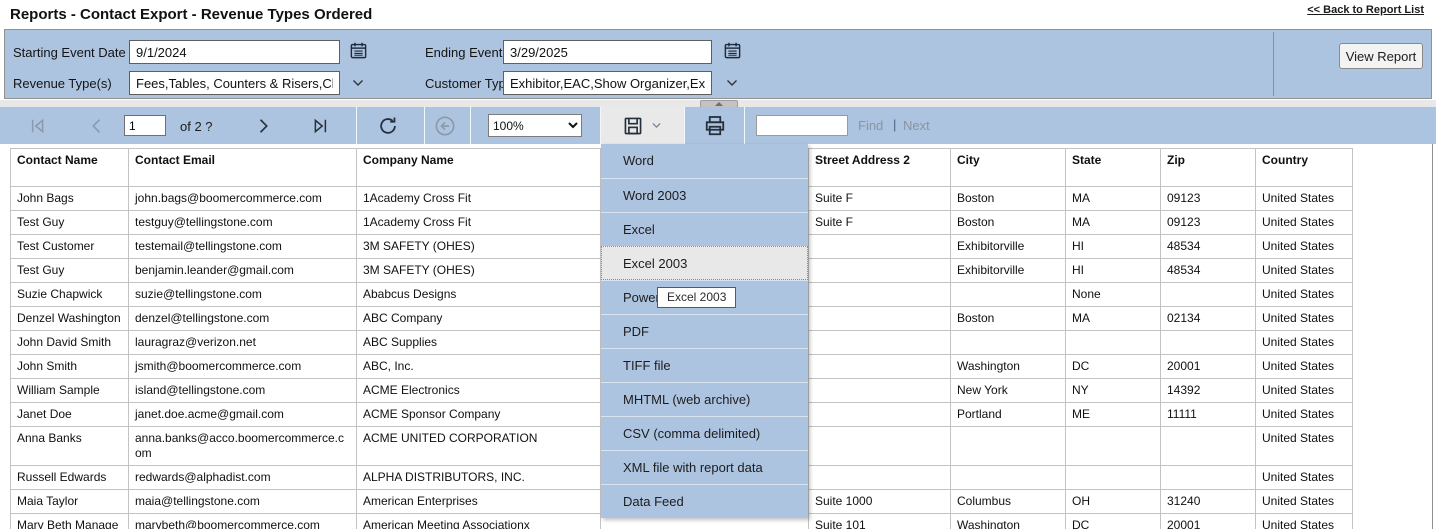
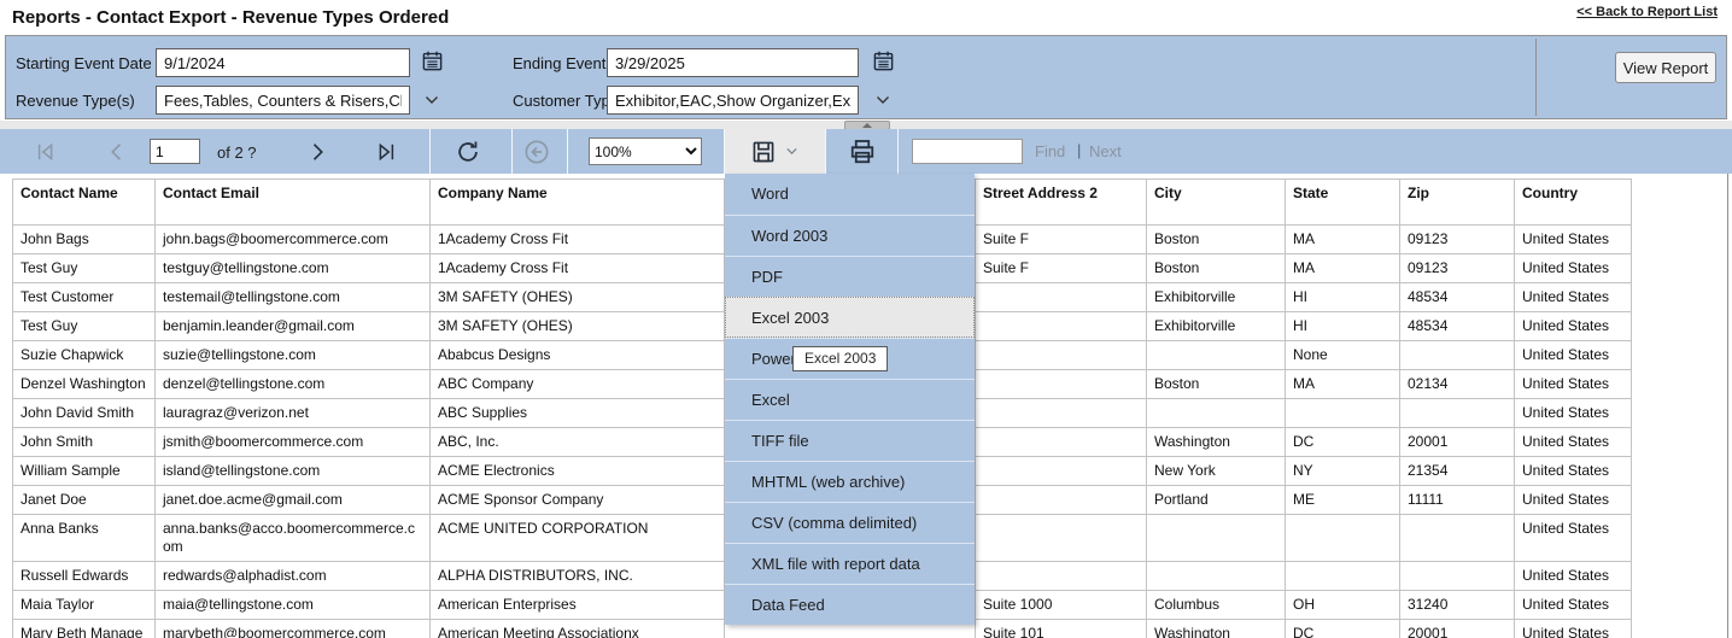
  Reports - Contact Export - Revenue Types Ordered
  << Back to Report List
  Starting Event Date
  9/1/2024
  Ending Event
  3/29/2025
  Revenue Type(s)
  Fees,Tables, Counters & Risers,C
  Exhibitor,EAC,Show Organizer,Ex
  View Report
  1
  of 2 ?
  100%
  Find
  |
  Next
  Contact Name	Contact Email	Company Name		Street Address 2	City	State	Zip	Country
  John Bags	john.bags@boomercommerce.com	1Academy Cross Fit		Suite F	Boston	MA	09123	United States
  Test Guy	testguy@tellingstone.com	1Academy Cross Fit		Suite F	Boston	MA	09123	United States
  Test Customer	testemail@tellingstone.com	3M SAFETY (OHES)			Exhibitorville	HI	48534	United States
  Test Guy	benjamin.leander@gmail.com	3M SAFETY (OHES)			Exhibitorville	HI	48534	United States
  Suzie Chapwick	suzie@tellingstone.com	Ababcus Designs				None		United States
  Denzel Washington	denzel@tellingstone.com	ABC Company			Boston	MA	02134	United States
  John David Smith	lauragraz@verizon.net	ABC Supplies						United States
  John Smith	jsmith@boomercommerce.com	ABC, Inc.			Washington	DC	20001	United States
- William Sample	island@tellingstone.com	ACME Electronics			New York	NY	14392	United States
+ William Sample	island@tellingstone.com	ACME Electronics			New York	NY	21354	United States
  Janet Doe	janet.doe.acme@gmail.com	ACME Sponsor Company			Portland	ME	11111	United States
  Anna Banks	anna.banks@acco.boomercommerce.com	ACME UNITED CORPORATION						United States
  Russell Edwards	redwards@alphadist.com	ALPHA DISTRIBUTORS, INC.						United States
  Maia Taylor	maia@tellingstone.com	American Enterprises		Suite 1000	Columbus	OH	31240	United States
  Mary Beth Manage	marybeth@boomercommerce.com	American Meeting Associationx		Suite 101	Washington	DC	20001	United States
  Word
  Word 2003
- Excel
+ PDF
  Excel 2003
- PDF
+ Excel
  TIFF file
  MHTML (web archive)
  CSV (comma delimited)
  XML file with report data
  Data Feed
  Excel 2003
